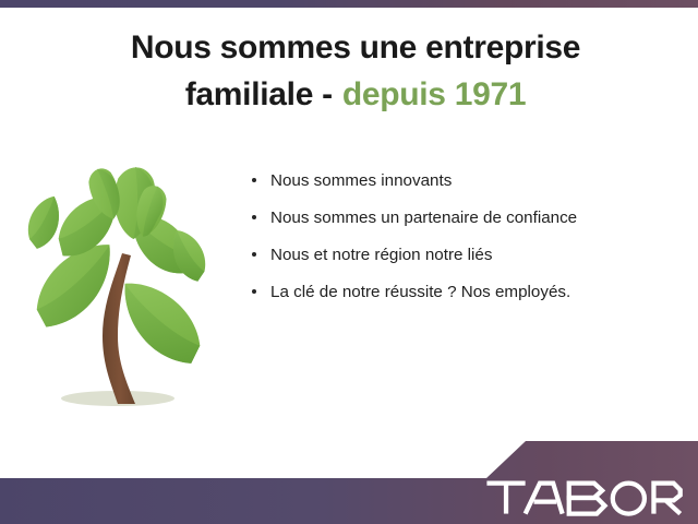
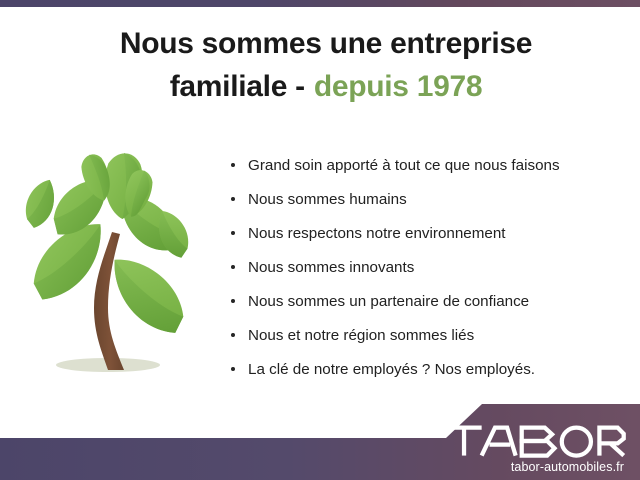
  Nous sommes une entreprise
- familiale - depuis 1971
+ familiale - depuis 1978
+ Grand soin apporté à tout ce que nous faisons
+ Nous sommes humains
+ Nous respectons notre environnement
  Nous sommes innovants
  Nous sommes un partenaire de confiance
- Nous et notre région notre liés
+ Nous et notre région sommes liés
- La clé de notre réussite ? Nos employés.
+ La clé de notre employés ? Nos employés.
+ tabor-automobiles.fr
